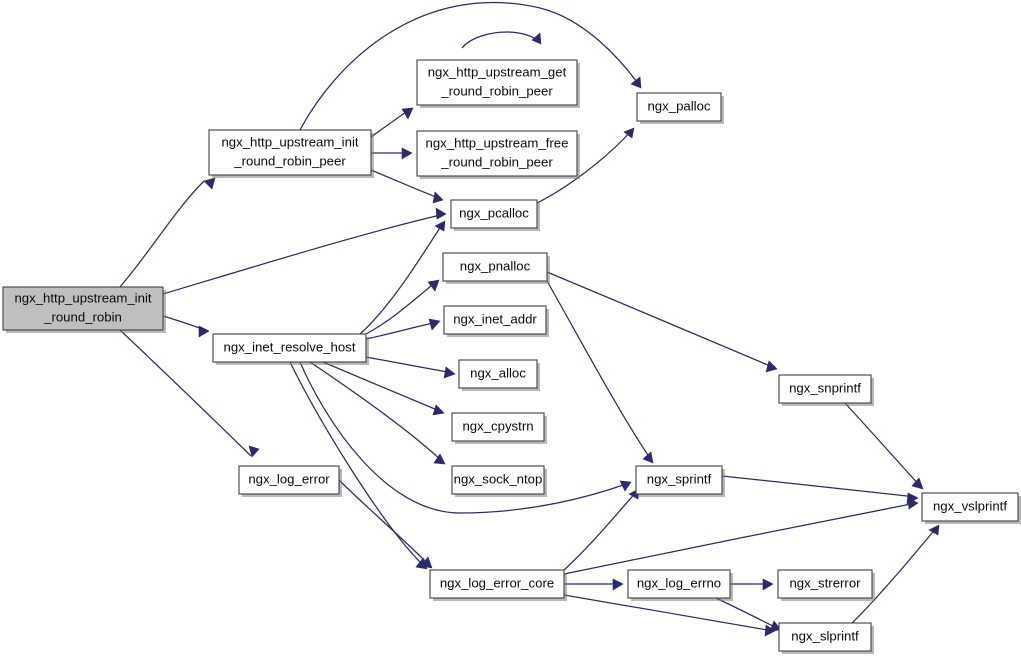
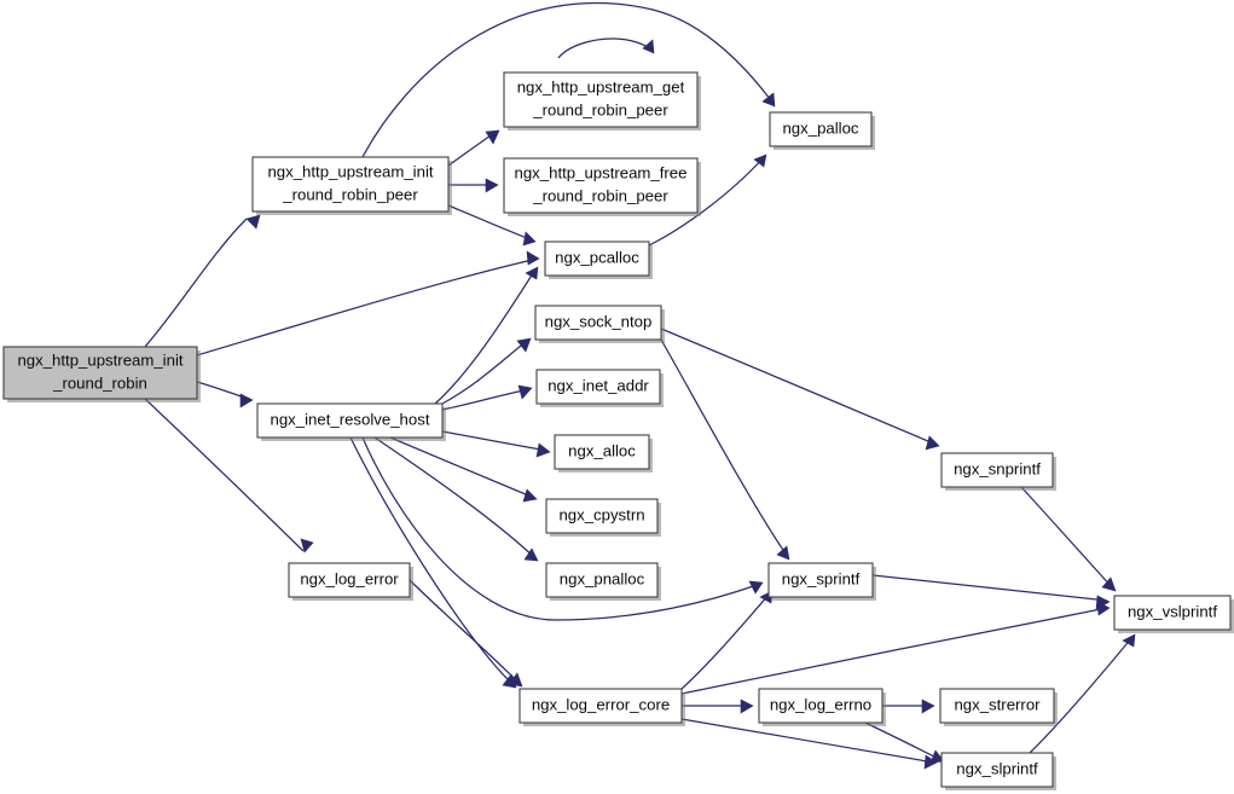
  ngx_http_upstream_init
  _round_robin
  ngx_http_upstream_init
  _round_robin_peer
  ngx_http_upstream_get
  _round_robin_peer
  ngx_http_upstream_free
  _round_robin_peer
  ngx_palloc
  ngx_pcalloc
- ngx_pnalloc
+ ngx_sock_ntop
  ngx_inet_resolve_host
  ngx_inet_addr
  ngx_alloc
  ngx_cpystrn
- ngx_sock_ntop
+ ngx_pnalloc
  ngx_log_error
  ngx_snprintf
  ngx_sprintf
  ngx_vslprintf
  ngx_log_error_core
  ngx_log_errno
  ngx_strerror
  ngx_slprintf
